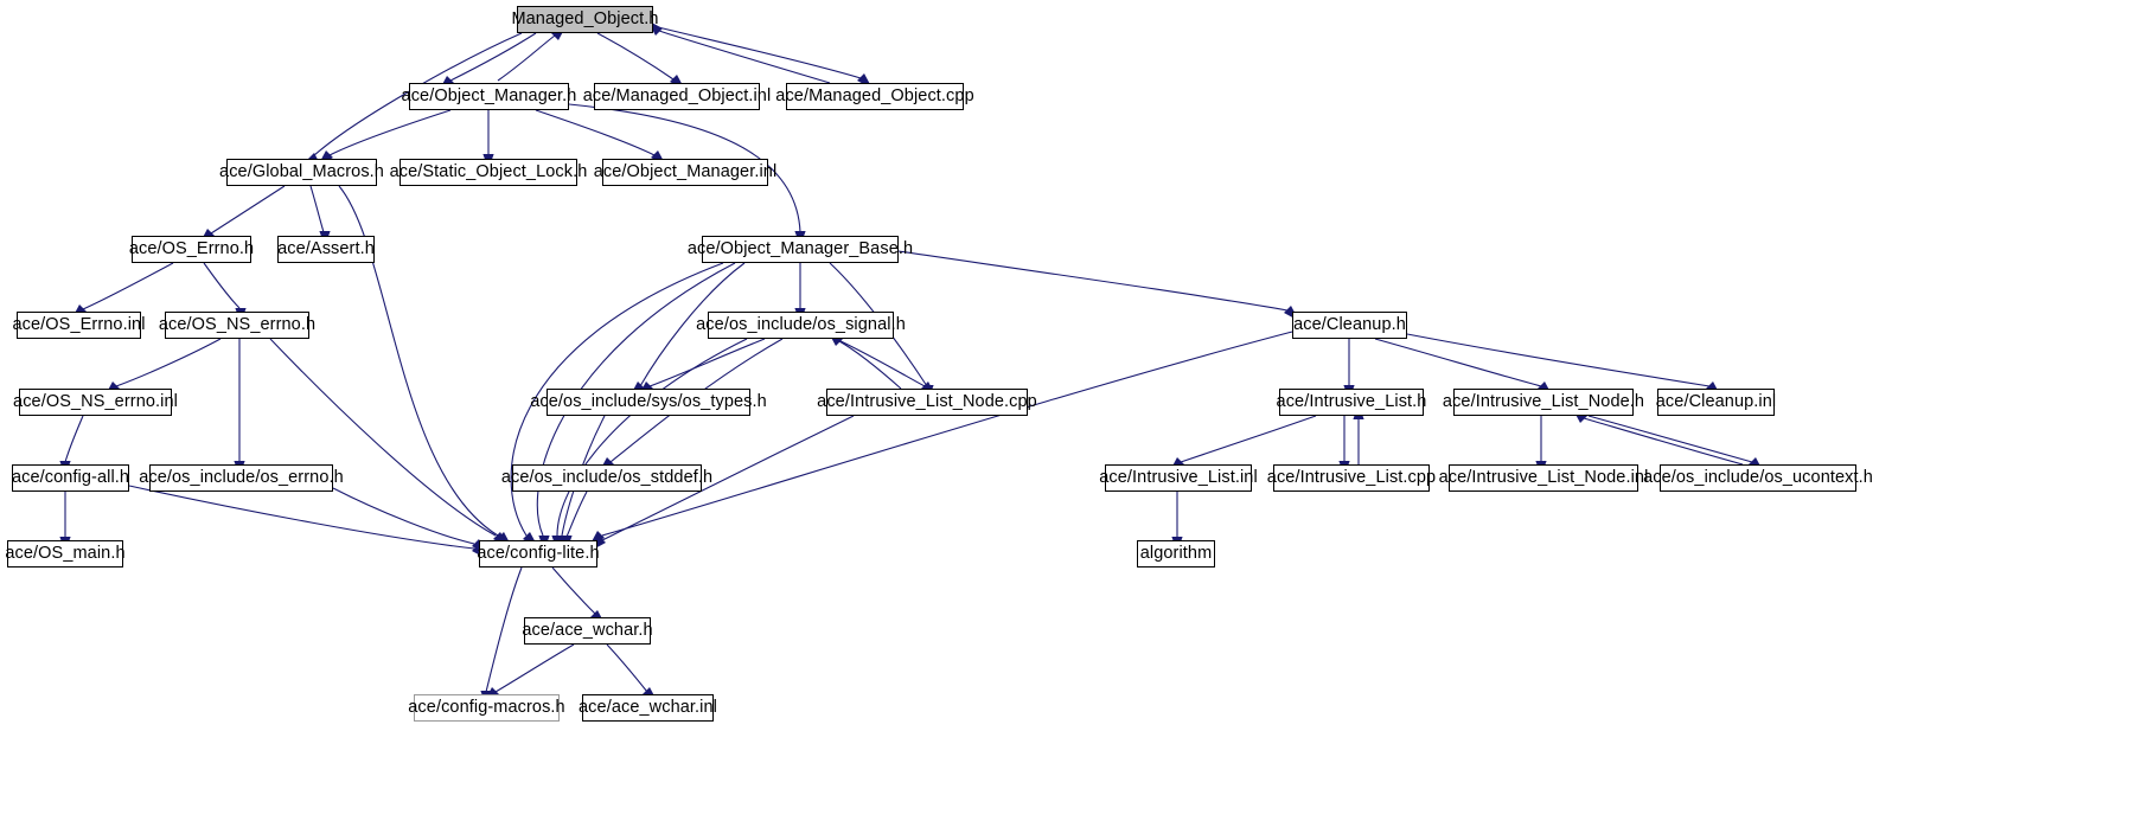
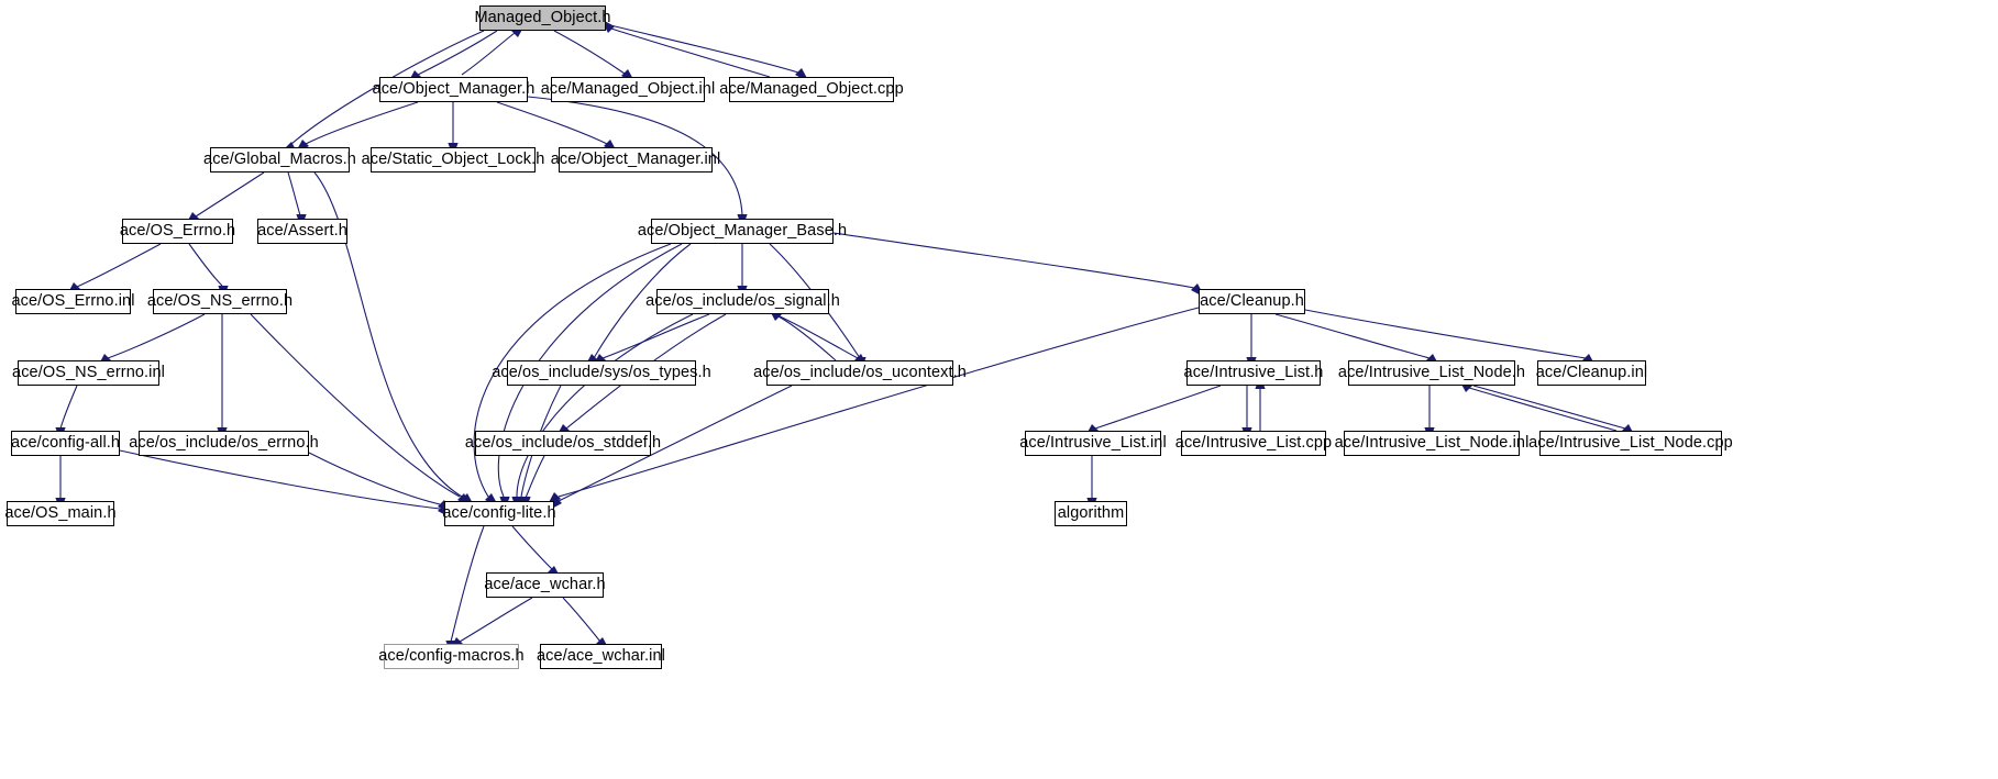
  Managed_Object.h
  ace/Object_Manager.h
  ace/Managed_Object.inl
  ace/Managed_Object.cpp
  ace/Global_Macros.h
  ace/Static_Object_Lock.h
  ace/Object_Manager.inl
  ace/OS_Errno.h
  ace/Assert.h
  ace/Object_Manager_Base.h
  ace/OS_Errno.inl
  ace/OS_NS_errno.h
  ace/os_include/os_signal.h
  ace/Cleanup.h
  ace/OS_NS_errno.inl
  ace/os_include/sys/os_types.h
- ace/Intrusive_List_Node.cpp
+ ace/os_include/os_ucontext.h
  ace/Intrusive_List.h
  ace/Intrusive_List_Node.h
  ace/Cleanup.inl
  ace/config-all.h
  ace/os_include/os_errno.h
  ace/os_include/os_stddef.h
  ace/Intrusive_List.inl
  ace/Intrusive_List.cpp
  ace/Intrusive_List_Node.inl
- ace/os_include/os_ucontext.h
+ ace/Intrusive_List_Node.cpp
  ace/config-lite.h
  ace/OS_main.h
  algorithm
  ace/ace_wchar.h
  ace/config-macros.h
  ace/ace_wchar.inl
